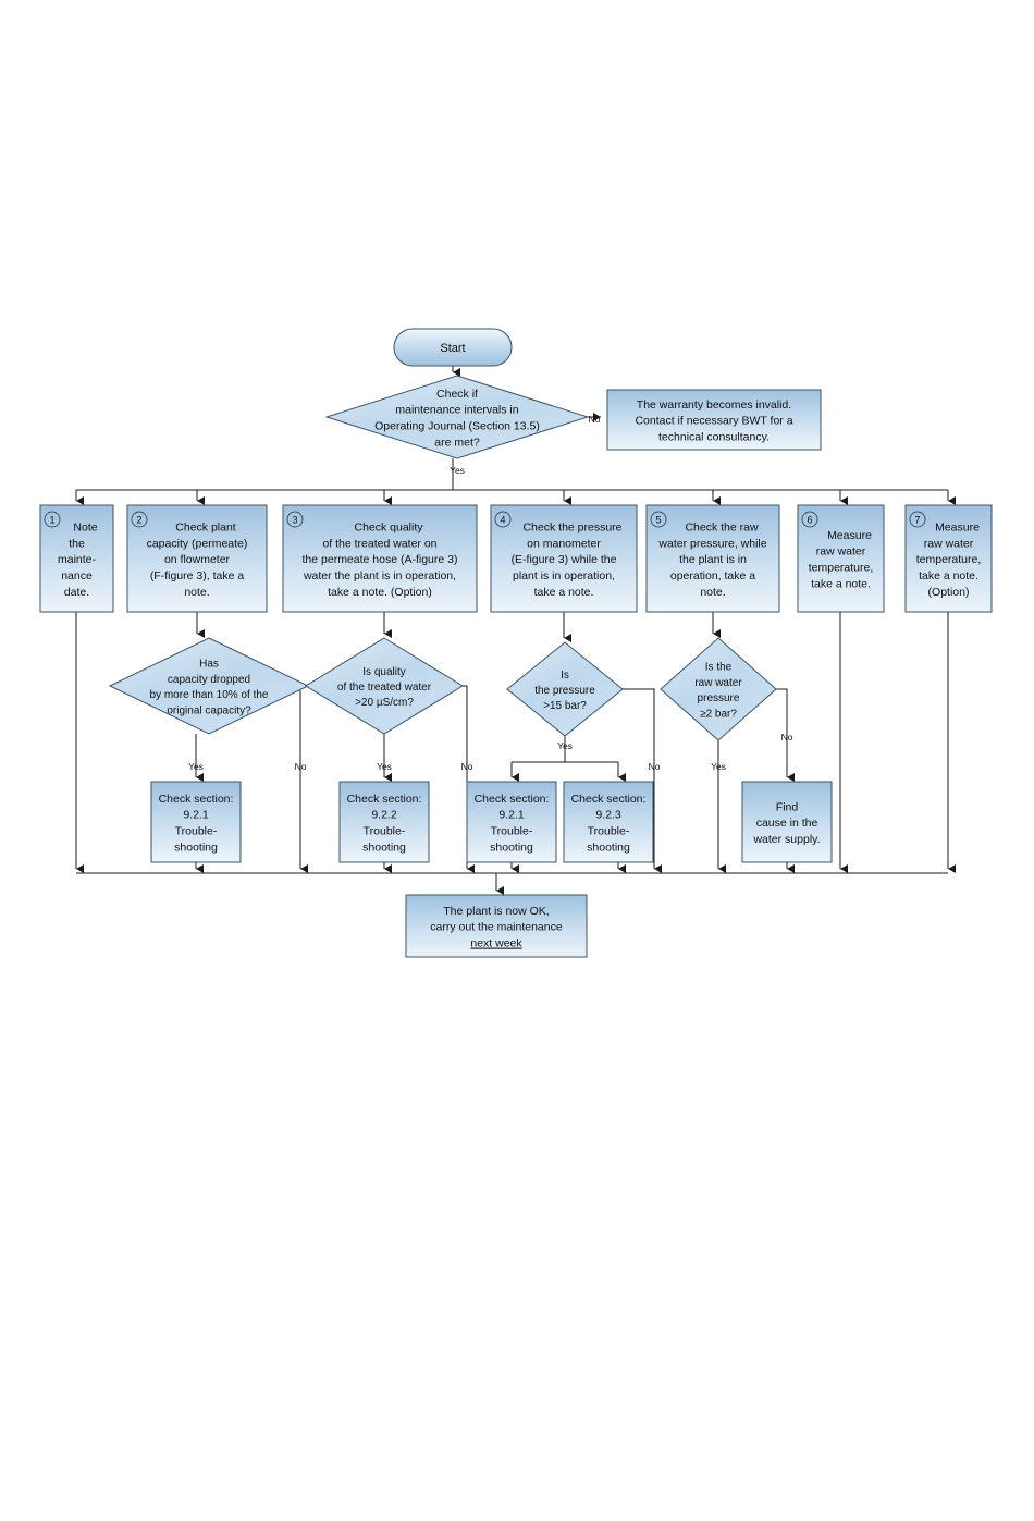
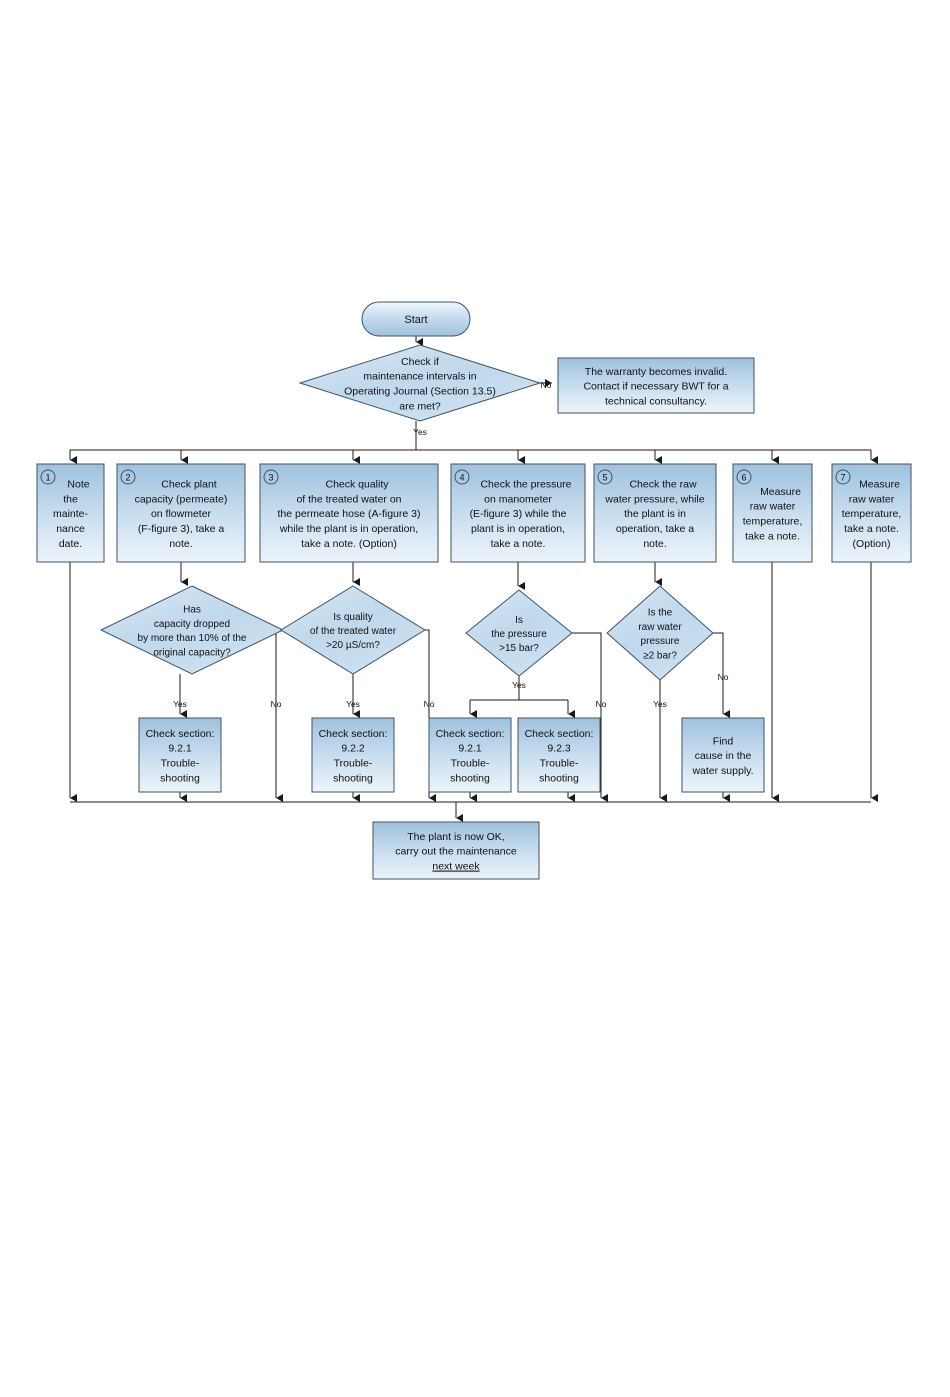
  Start
  Check if
  maintenance intervals in
  Operating Journal (Section 13.5)
  are met?
  Has
  capacity dropped
  by more than 10% of the
  original capacity?
  Is quality
  of the treated water
  >20 µS/cm?
  Is
  the pressure
  >15 bar?
  Is the
  raw water
  pressure
  ≥2 bar?
  The warranty becomes invalid.
  Contact if necessary BWT for a
  technical consultancy.
  Note
  the
  mainte-
  nance
  date.
  1
  Check plant
  capacity (permeate)
  on flowmeter
  (F-figure 3), take a
  note.
  2
  Check quality
  of the treated water on
  the permeate hose (A-figure 3)
- water the plant is in operation,
+ while the plant is in operation,
  take a note. (Option)
  3
  Check the pressure
  on manometer
  (E-figure 3) while the
  plant is in operation,
  take a note.
  4
  Check the raw
  water pressure, while
  the plant is in
  operation, take a
  note.
  5
  Measure
  raw water
  temperature,
  take a note.
  6
  Measure
  raw water
  temperature,
  take a note.
  (Option)
  7
  Check section:
  9.2.1
  Trouble-
  shooting
  Check section:
  9.2.2
  Trouble-
  shooting
  Check section:
  9.2.1
  Trouble-
  shooting
  Check section:
  9.2.3
  Trouble-
  shooting
  Find
  cause in the
  water supply.
  The plant is now OK,
  carry out the maintenance
  next week
  No
  Yes
  Yes
  No
  Yes
  No
  Yes
  No
  Yes
  No
